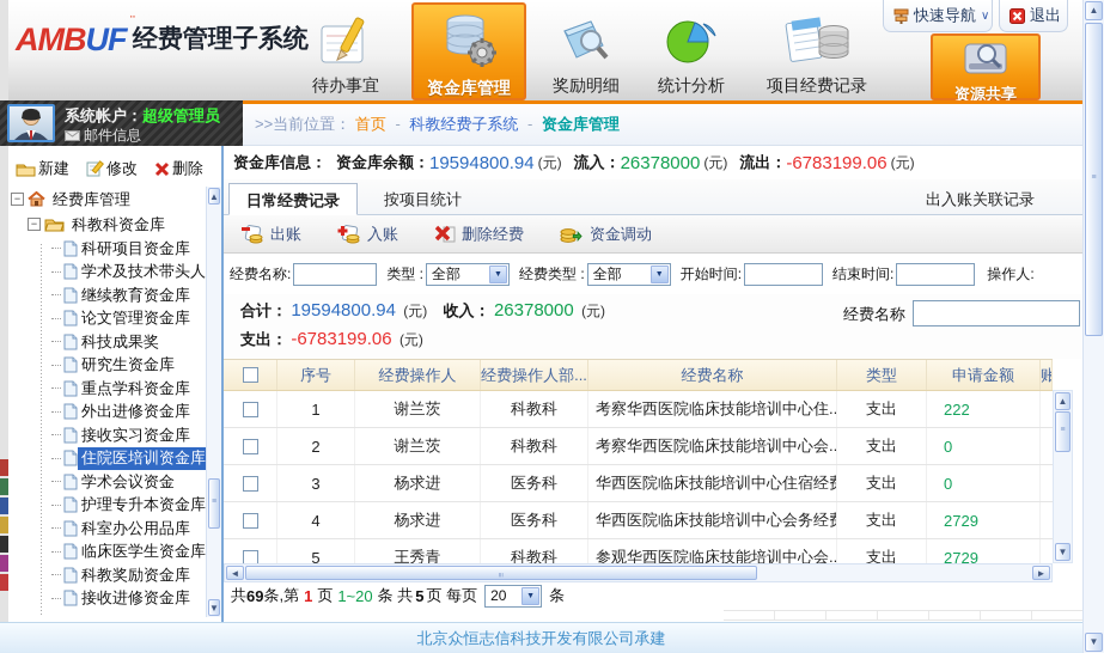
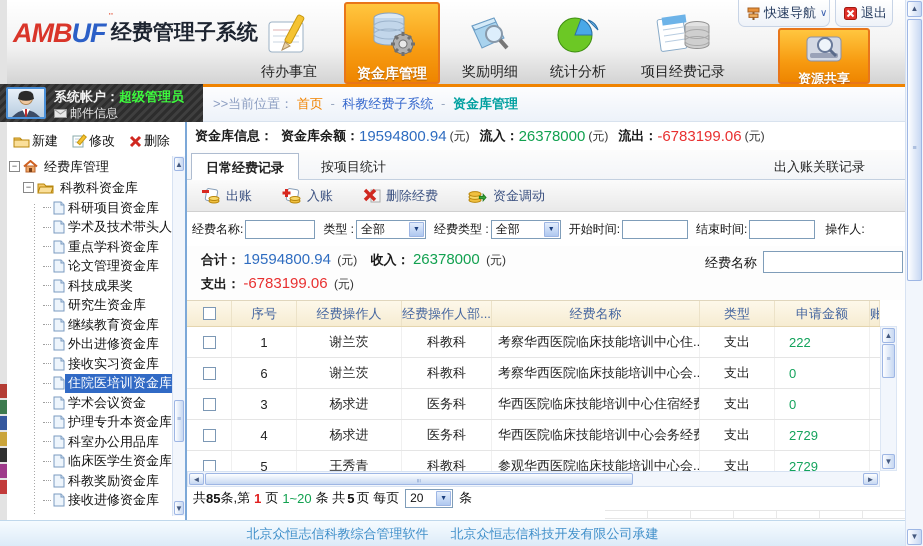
  AMBUF
  ¨
  经费管理子系统
  待办事宜
  资金库管理
  奖励明细
  统计分析
  项目经费记录
  资源共享
  快速导航
  ∨
  退出
  系统帐户：超级管理员
  邮件信息
  >>当前位置： 首页 - 科教经费子系统 - 资金库管理
  新建
  修改
  删除
  −
  经费库管理
  −
  科教科资金库
  科研项目资金库
  学术及技术带头人
- 继续教育资金库
+ 重点学科资金库
  论文管理资金库
  科技成果奖
  研究生资金库
- 重点学科资金库
+ 继续教育资金库
  外出进修资金库
  接收实习资金库
  住院医培训资金库
  学术会议资金
  护理专升本资金库
  科室办公用品库
  临床医学生资金库
  科教奖励资金库
  接收进修资金库
  ▲
  ▼
  资金库信息：
  资金库余额：
  19594800.94
  (元)
  流入：
  26378000
  (元)
  流出：
  -6783199.06
  (元)
  日常经费记录
  按项目统计
  出入账关联记录
  出账
  入账
  删除经费
  资金调动
  经费名称:
  类型 :
  全部
  经费类型 :
  全部
  开始时间:
  结束时间:
  操作人:
  合计： 19594800.94 (元) 收入： 26378000 (元)
  支出： -6783199.06 (元)
  经费名称
  序号
  经费操作人
  经费操作人部...
  经费名称
  类型
  申请金额
  账
  1
  谢兰茨
  科教科
  考察华西医院临床技能培训中心住..
  支出
  222
- 2
+ 6
  谢兰茨
  科教科
  考察华西医院临床技能培训中心会..
  支出
  0
  3
  杨求进
  医务科
  华西医院临床技能培训中心住宿经费
  支出
  0
  4
  杨求进
  医务科
  华西医院临床技能培训中心会务经费
  支出
  2729
  5
  王秀青
  科教科
  参观华西医院临床技能培训中心会..
  支出
  2729
  ▲
  ▼
  ◄
  ►
  共
- 69
+ 85
  条,第
  1
  页
  1~20
  条 共
  5
  页 每页
  20
  条
+ 北京众恒志信科教综合管理软件
  北京众恒志信科技开发有限公司承建
  ▲
  ▼
